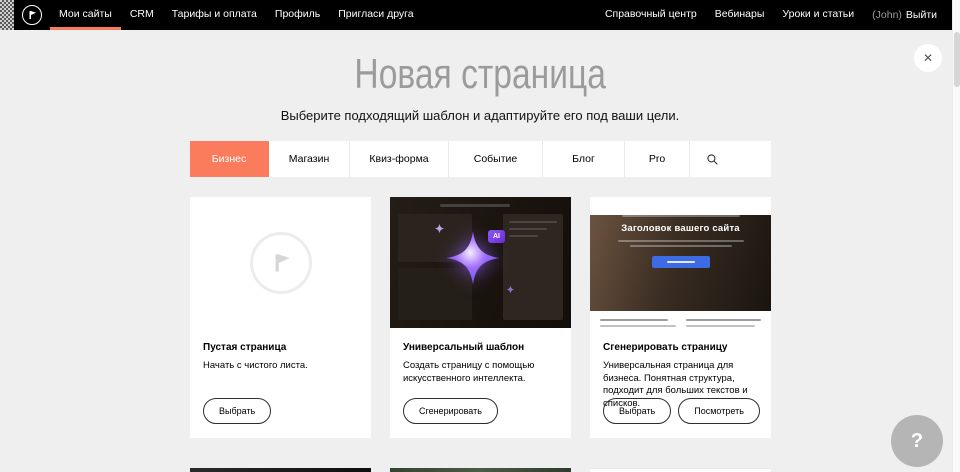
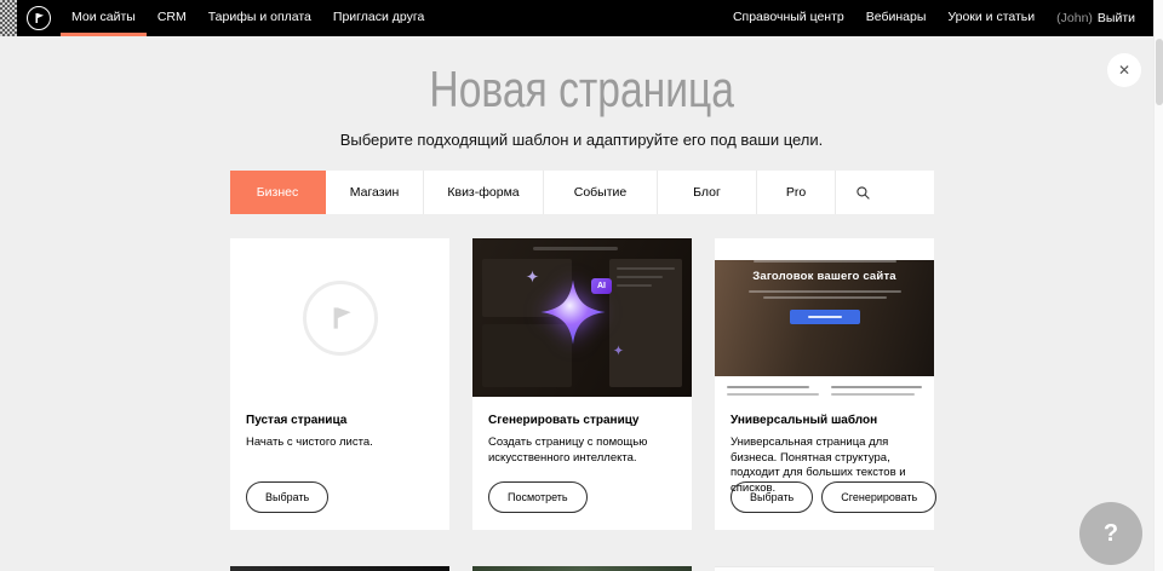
  Мои сайты
  CRM
  Тарифы и оплата
- Профиль
  Пригласи друга
  Справочный центр
  Вебинары
  Уроки и статьи
  (John)
  Выйти
  Новая страница
  Выберите подходящий шаблон и адаптируйте его под ваши цели.
  ✕
  Бизнес
  Магазин
  Квиз-форма
  Событие
  Блог
  Pro
  Пустая страница
  Начать с чистого листа.
  Выбрать
- Универсальный шаблон
+ Сгенерировать страницу
  Создать страницу с помощью искусственного интеллекта.
- Сгенерировать
+ Посмотреть
  Заголовок вашего сайта
- Сгенерировать страницу
+ Универсальный шаблон
  Универсальная страница для бизнеса. Понятная структура, подходит для больших текстов и списков.
  Выбрать
- Посмотреть
+ Сгенерировать
  ?
